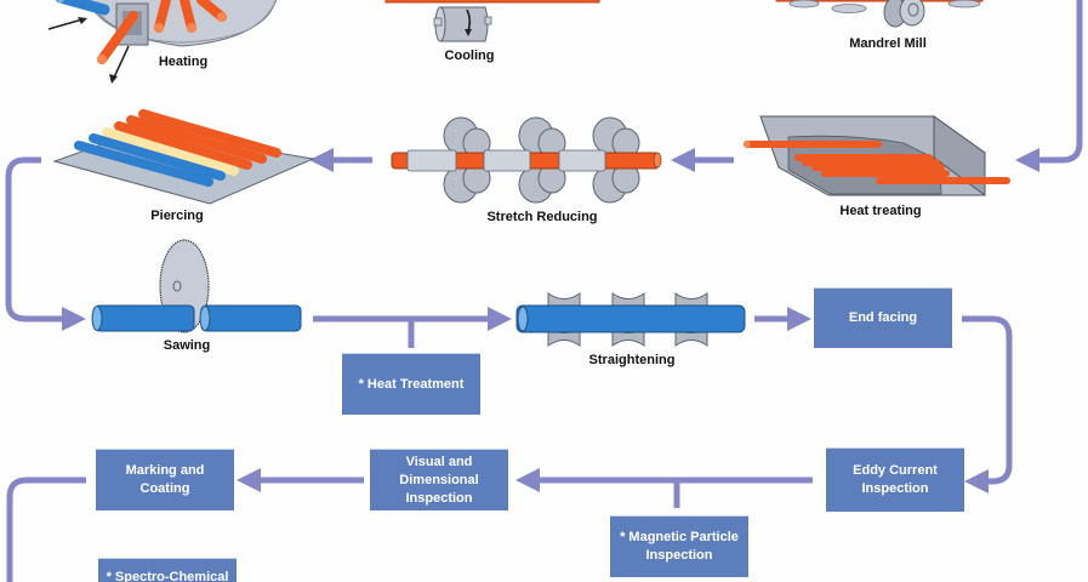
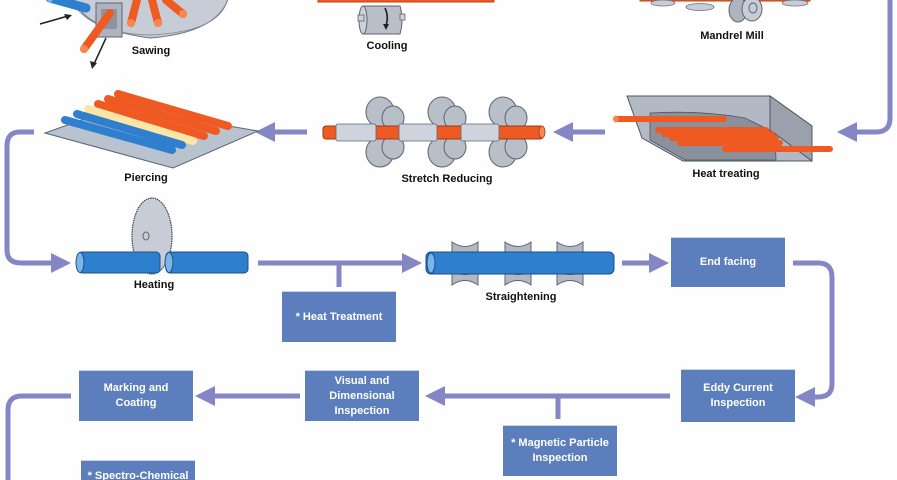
- Heating
+ Sawing
  Cooling
  Mandrel Mill
  Heat treating
  Stretch Reducing
  Piercing
- Sawing
+ Heating
  Straightening
  End facing
  Eddy Current
  Inspection
  Visual and
  Dimensional
  Inspection
  Marking and
  Coating
  * Heat Treatment
  * Magnetic Particle
  Inspection
  * Spectro-Chemical
